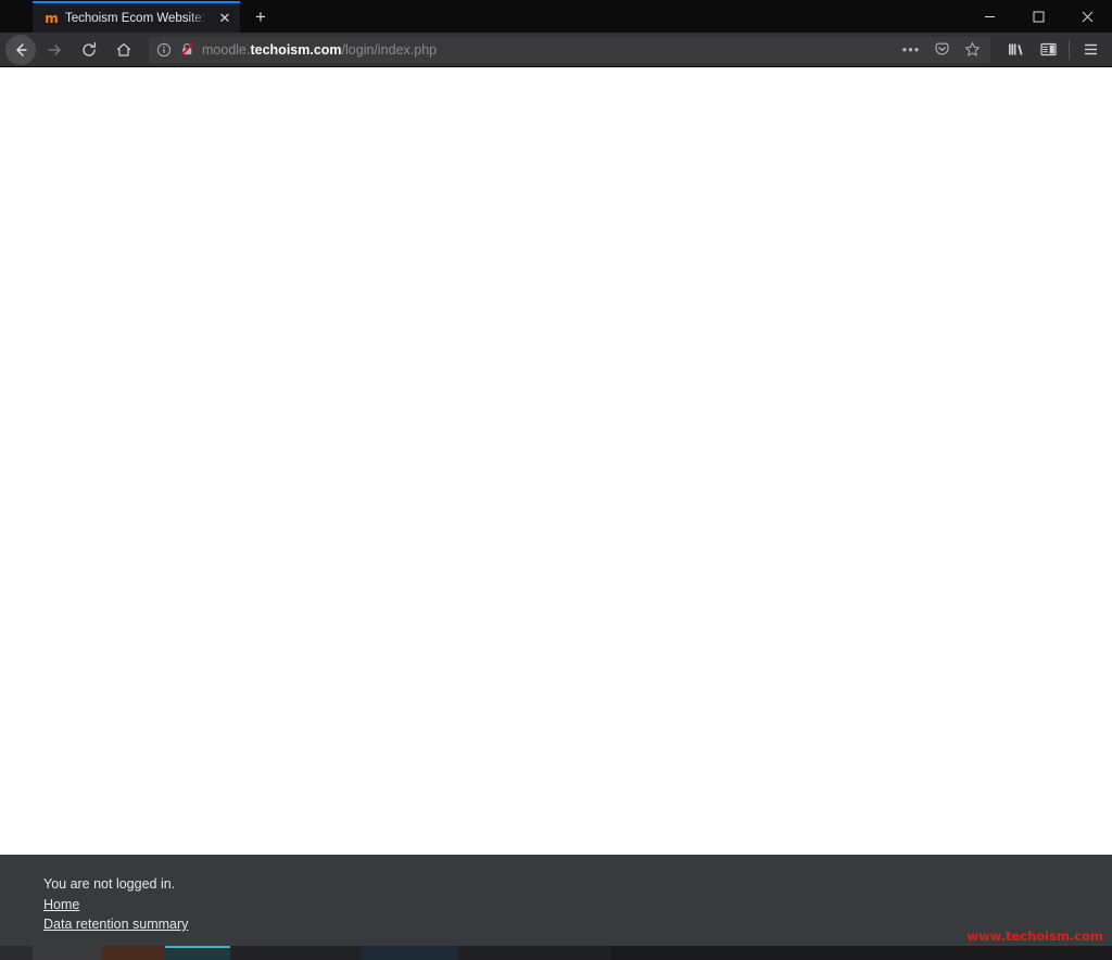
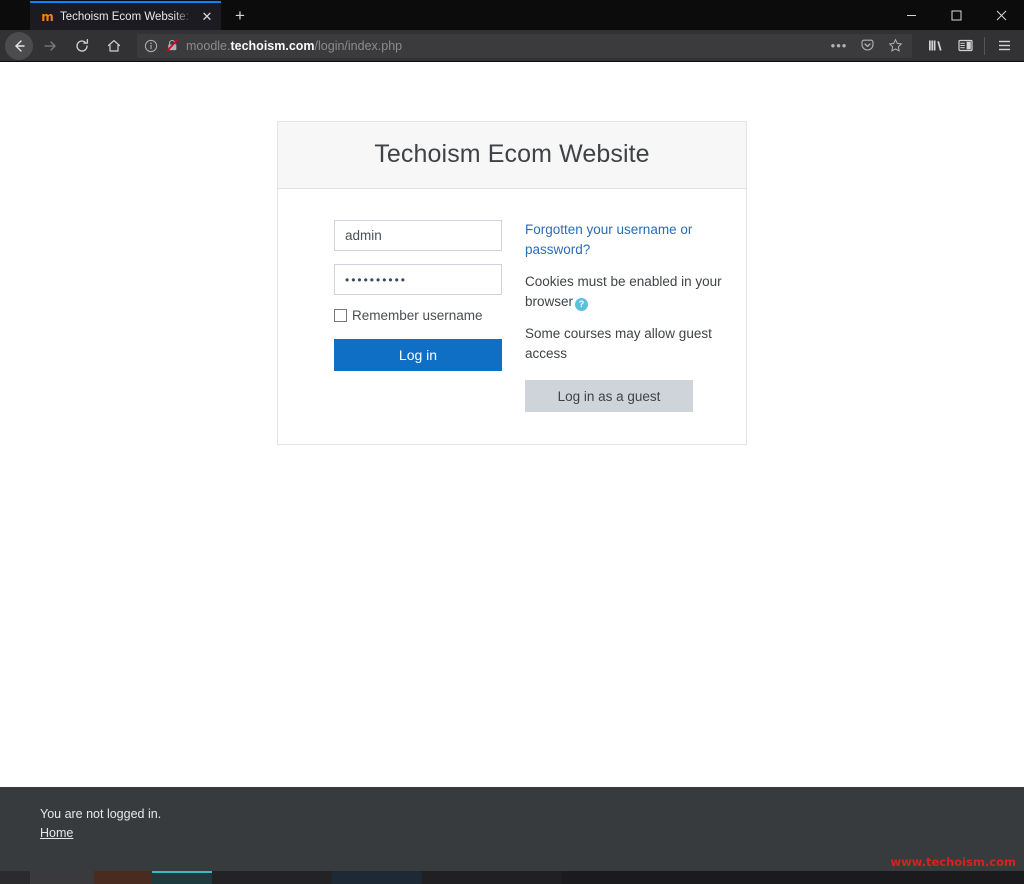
  m
  Techoism Ecom Website:
  ✕
  +
  moodle.techoism.com/login/index.php
  •••
+ Techoism Ecom Website
+ admin
+ ••••••••••
+ Remember username
+ Log in
+ Forgotten your username or password?
+ Cookies must be enabled in your browser ?
+ Some courses may allow guest access
+ Log in as a guest
  You are not logged in.
  Home
- Data retention summary
  www.techoism.com
